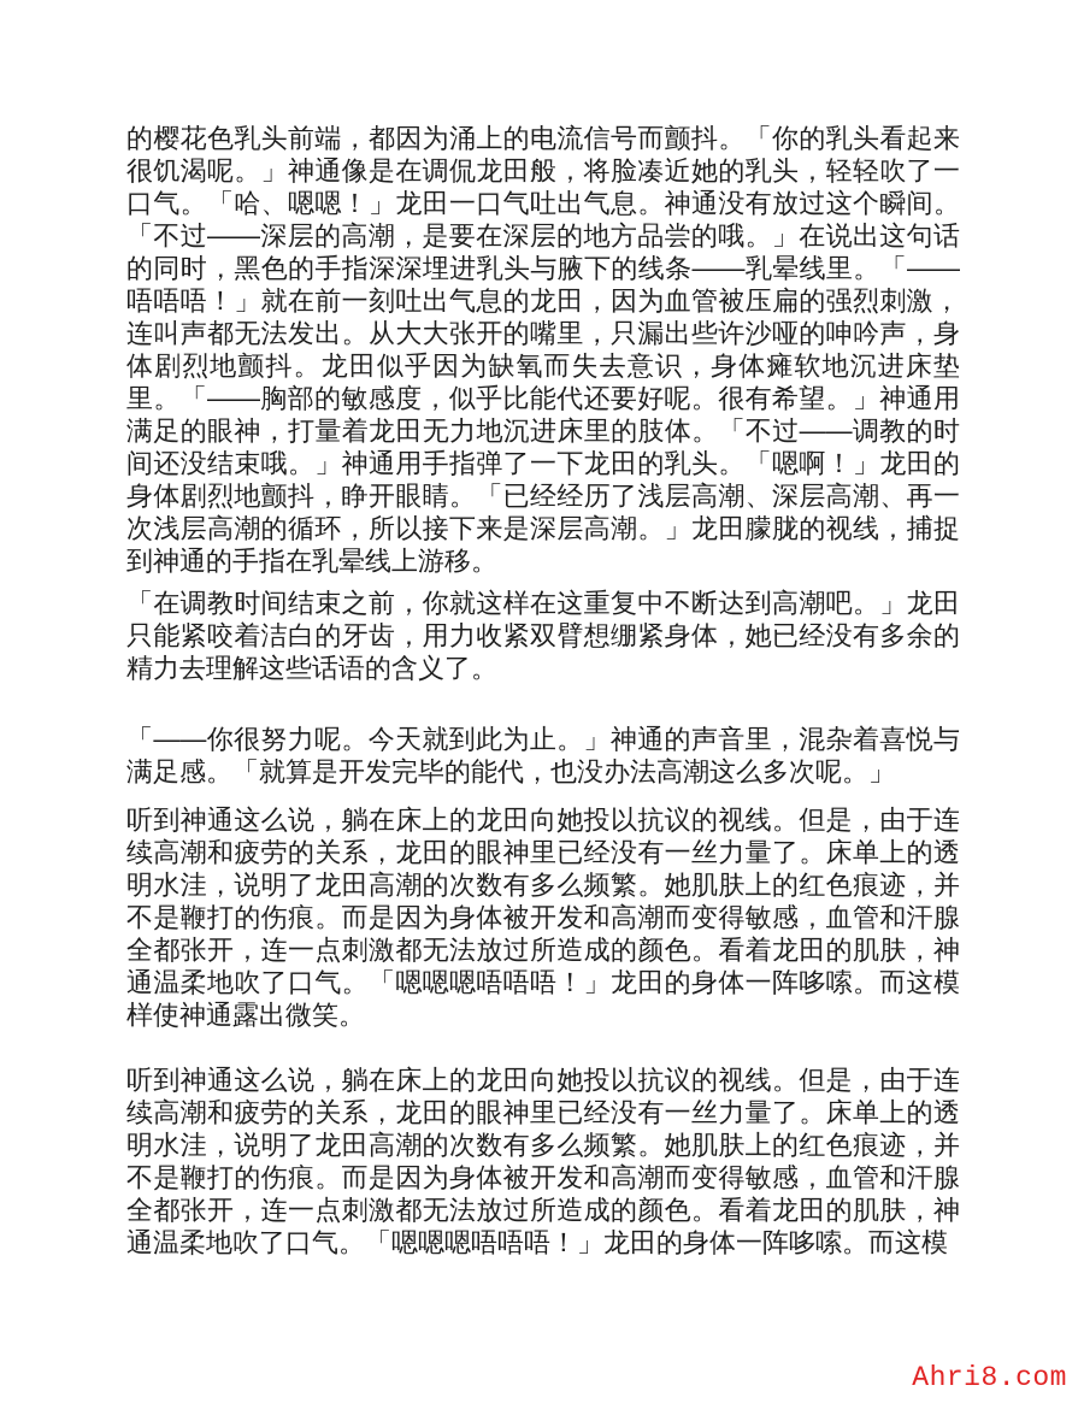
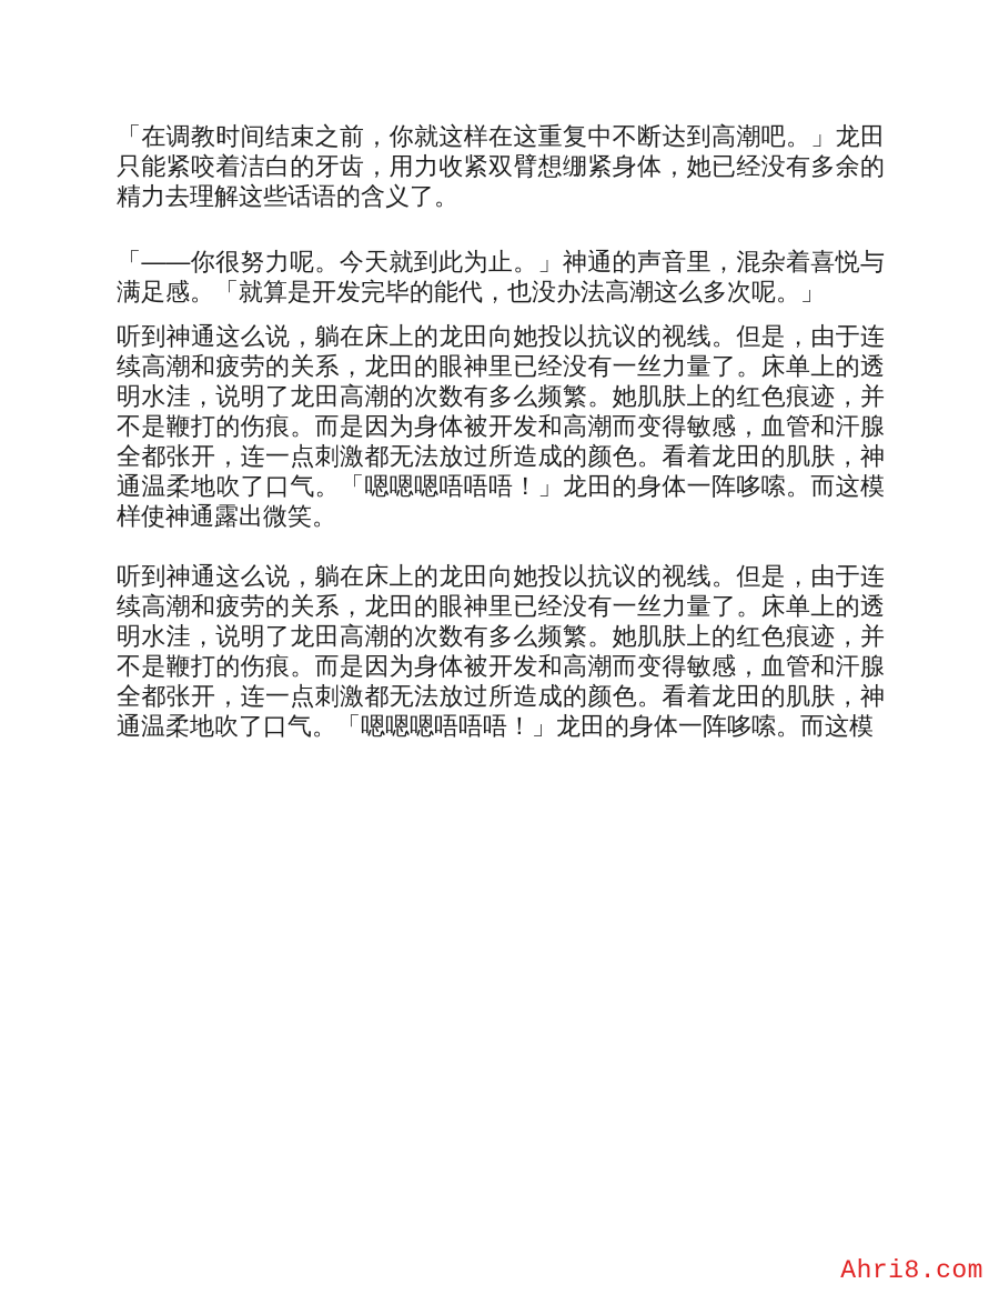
- 的樱花色乳头前端，都因为涌上的电流信号而颤抖。「你的乳头看起来很饥渴呢。」神通像是在调侃龙田般，将脸凑近她的乳头，轻轻吹了一口气。「哈、嗯嗯！」龙田一口气吐出气息。神通没有放过这个瞬间。「不过——深层的高潮，是要在深层的地方品尝的哦。」在说出这句话的同时，黑色的手指深深埋进乳头与腋下的线条——乳晕线里。「——唔唔唔！」就在前一刻吐出气息的龙田，因为血管被压扁的强烈刺激，连叫声都无法发出。从大大张开的嘴里，只漏出些许沙哑的呻吟声，身体剧烈地颤抖。龙田似乎因为缺氧而失去意识，身体瘫软地沉进床垫里。「——胸部的敏感度，似乎比能代还要好呢。很有希望。」神通用满足的眼神，打量着龙田无力地沉进床里的肢体。「不过——调教的时间还没结束哦。」神通用手指弹了一下龙田的乳头。「嗯啊！」龙田的身体剧烈地颤抖，睁开眼睛。「已经经历了浅层高潮、深层高潮、再一次浅层高潮的循环，所以接下来是深层高潮。」龙田朦胧的视线，捕捉到神通的手指在乳晕线上游移。
  「在调教时间结束之前，你就这样在这重复中不断达到高潮吧。」龙田只能紧咬着洁白的牙齿，用力收紧双臂想绷紧身体，她已经没有多余的精力去理解这些话语的含义了。
  「——你很努力呢。今天就到此为止。」神通的声音里，混杂着喜悦与满足感。「就算是开发完毕的能代，也没办法高潮这么多次呢。」
  听到神通这么说，躺在床上的龙田向她投以抗议的视线。但是，由于连续高潮和疲劳的关系，龙田的眼神里已经没有一丝力量了。床单上的透明水洼，说明了龙田高潮的次数有多么频繁。她肌肤上的红色痕迹，并不是鞭打的伤痕。而是因为身体被开发和高潮而变得敏感，血管和汗腺全都张开，连一点刺激都无法放过所造成的颜色。看着龙田的肌肤，神通温柔地吹了口气。「嗯嗯嗯唔唔唔！」龙田的身体一阵哆嗦。而这模样使神通露出微笑。
  听到神通这么说，躺在床上的龙田向她投以抗议的视线。但是，由于连续高潮和疲劳的关系，龙田的眼神里已经没有一丝力量了。床单上的透明水洼，说明了龙田高潮的次数有多么频繁。她肌肤上的红色痕迹，并不是鞭打的伤痕。而是因为身体被开发和高潮而变得敏感，血管和汗腺全都张开，连一点刺激都无法放过所造成的颜色。看着龙田的肌肤，神通温柔地吹了口气。「嗯嗯嗯唔唔唔！」龙田的身体一阵哆嗦。而这模
  Ahri8.com
